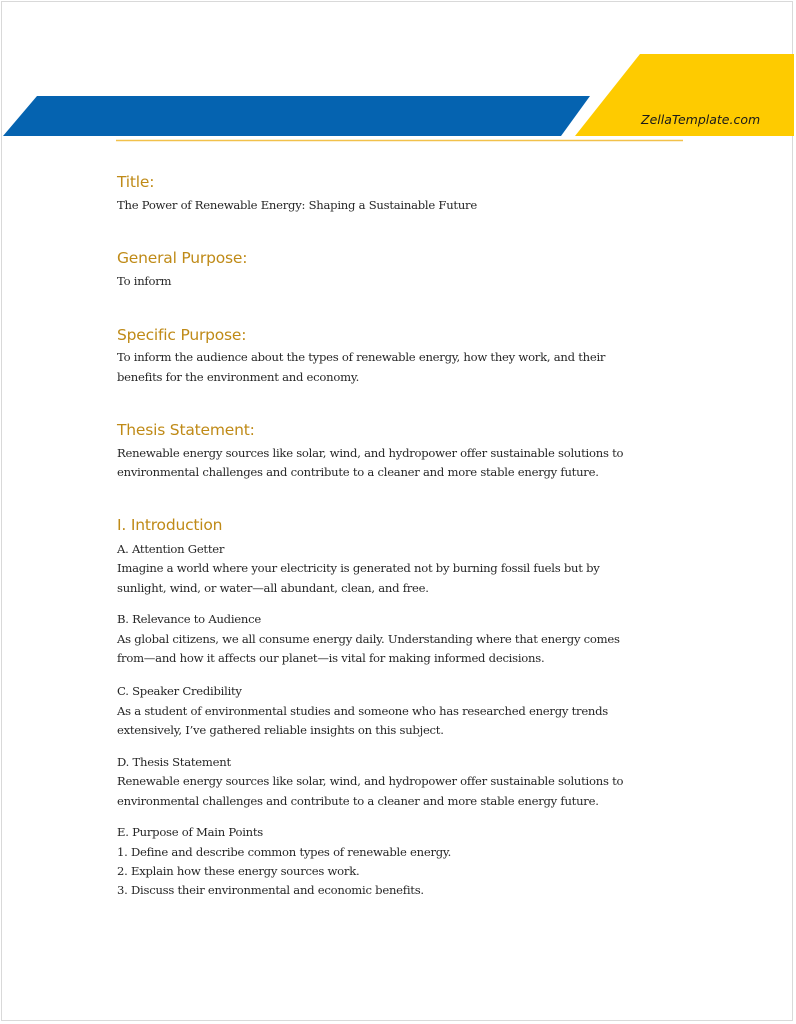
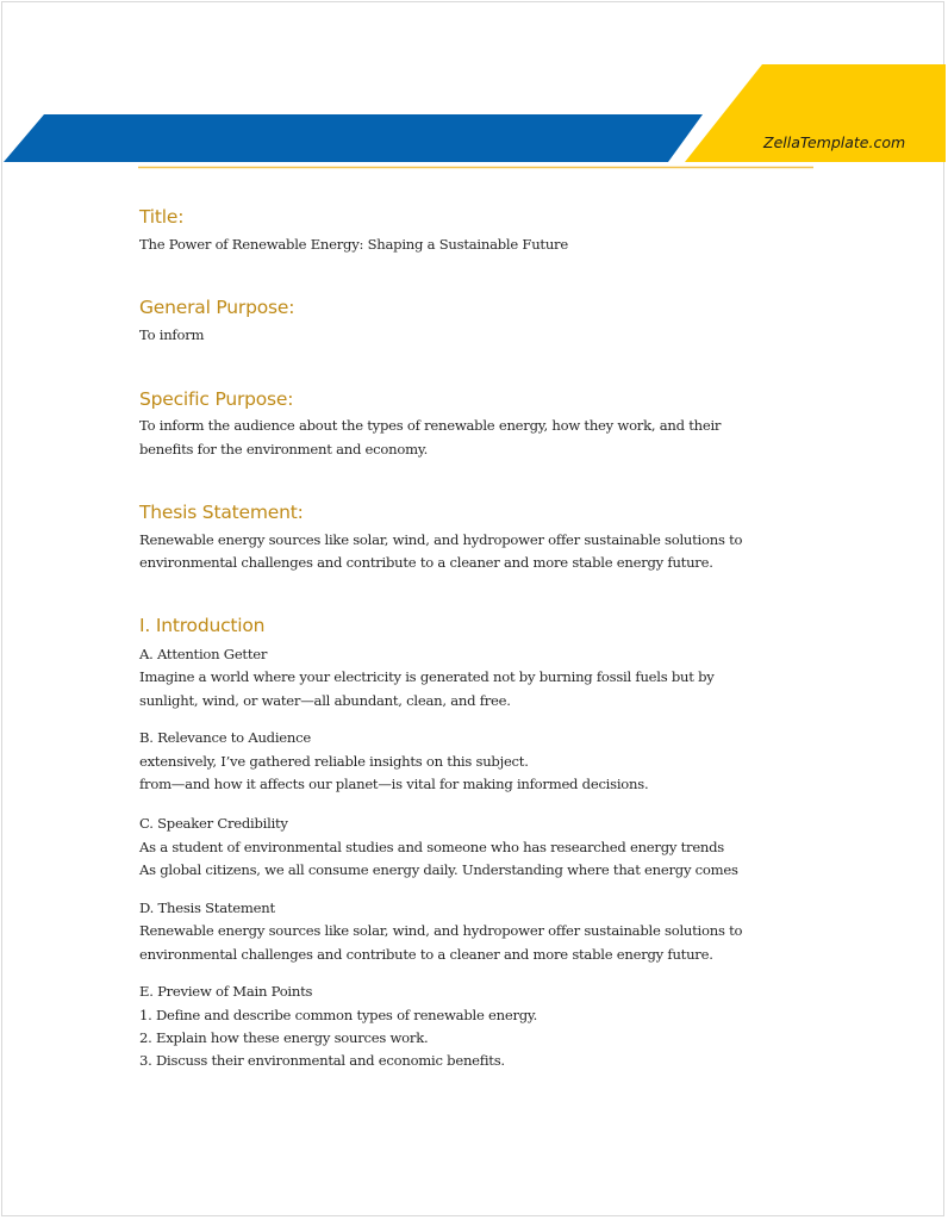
  ZellaTemplate.com
  Title:
  The Power of Renewable Energy: Shaping a Sustainable Future
  General Purpose:
  To inform
  Specific Purpose:
  To inform the audience about the types of renewable energy, how they work, and their
  benefits for the environment and economy.
  Thesis Statement:
  Renewable energy sources like solar, wind, and hydropower offer sustainable solutions to
  environmental challenges and contribute to a cleaner and more stable energy future.
  I. Introduction
  A. Attention Getter
  Imagine a world where your electricity is generated not by burning fossil fuels but by
  sunlight, wind, or water—all abundant, clean, and free.
  B. Relevance to Audience
- As global citizens, we all consume energy daily. Understanding where that energy comes
+ extensively, I’ve gathered reliable insights on this subject.
  from—and how it affects our planet—is vital for making informed decisions.
  C. Speaker Credibility
  As a student of environmental studies and someone who has researched energy trends
- extensively, I’ve gathered reliable insights on this subject.
+ As global citizens, we all consume energy daily. Understanding where that energy comes
  D. Thesis Statement
  Renewable energy sources like solar, wind, and hydropower offer sustainable solutions to
  environmental challenges and contribute to a cleaner and more stable energy future.
- E. Purpose of Main Points
+ E. Preview of Main Points
  1. Define and describe common types of renewable energy.
  2. Explain how these energy sources work.
  3. Discuss their environmental and economic benefits.
